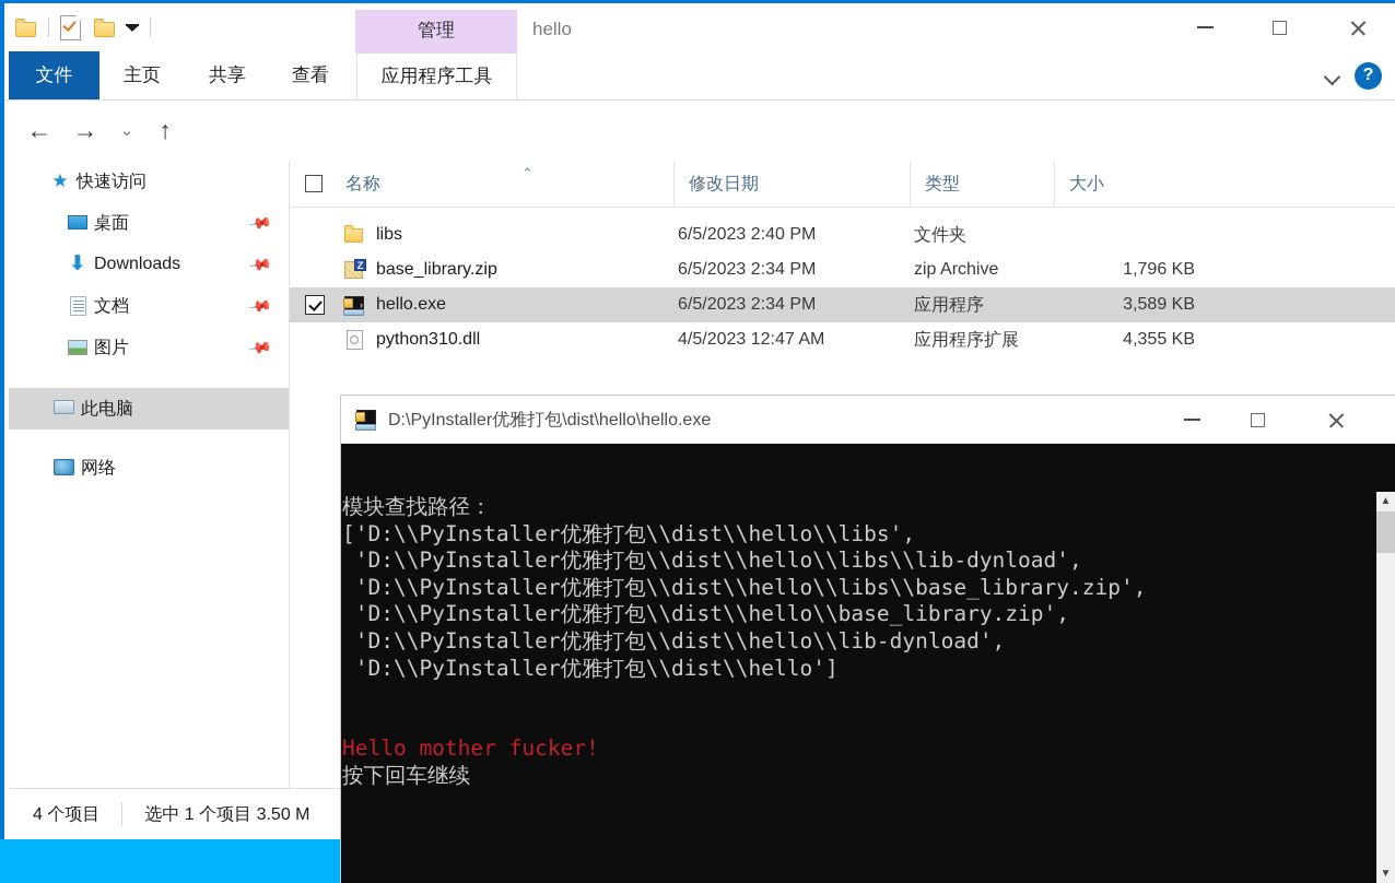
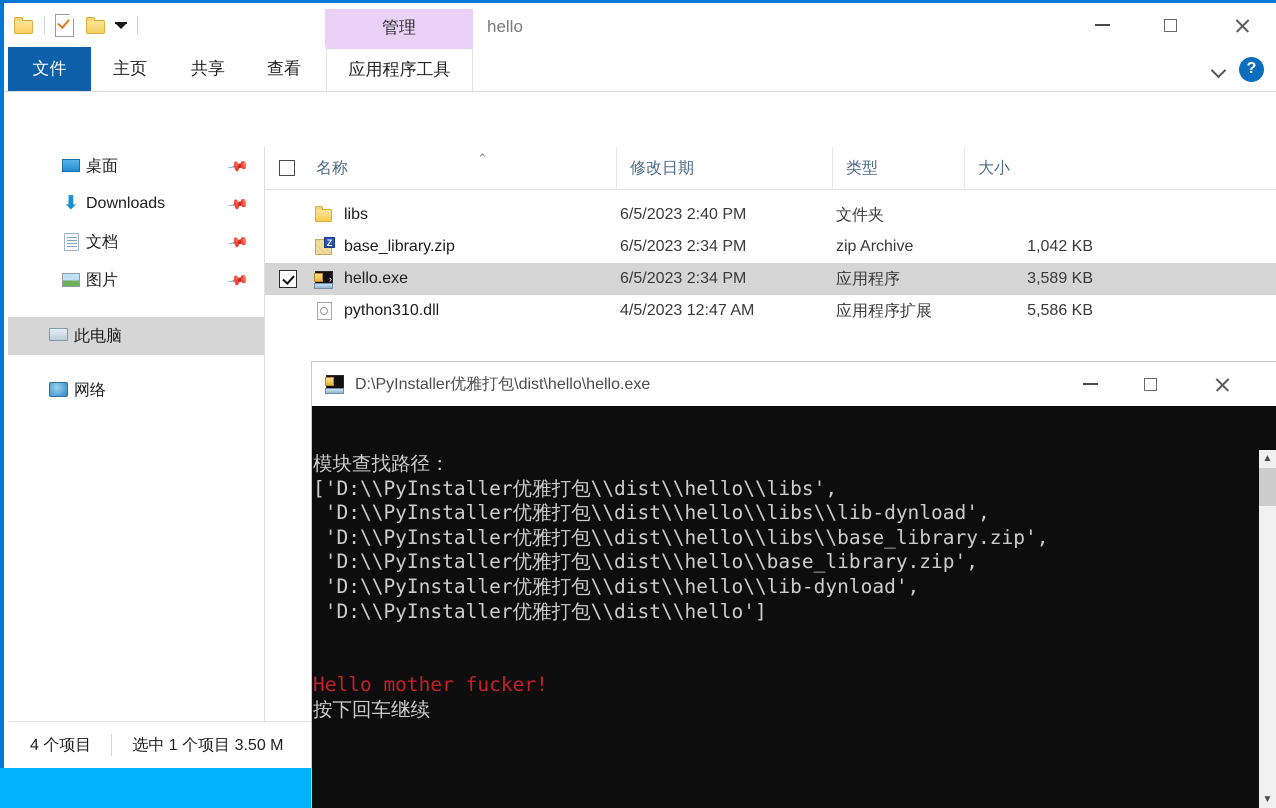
  管理
  hello
  文件
  主页
  共享
  查看
  应用程序工具
  ?
- ←
- →
- ⌄
- ↑
- ★
- 快速访问
  桌面
  ⬇
  Downloads
  文档
  图片
  此电脑
  网络
  名称
  ⌃
  修改日期
  类型
  大小
  libs
  6/5/2023 2:40 PM
  文件夹
  base_library.zip
  6/5/2023 2:34 PM
  zip Archive
- 1,796 KB
+ 1,042 KB
  ›
  hello.exe
  6/5/2023 2:34 PM
  应用程序
  3,589 KB
  python310.dll
  4/5/2023 12:47 AM
  应用程序扩展
- 4,355 KB
+ 5,586 KB
  4 个项目
  选中 1 个项目 3.50 M
  D:\PyInstaller优雅打包\dist\hello\hello.exe
  模块查找路径： ['D:\\PyInstaller优雅打包\\dist\\hello\\libs', 'D:\\PyInstaller优雅打包\\dist\\hello\\libs\\lib-dynload', 'D:\\PyInstaller优雅打包\\dist\\hello\\libs\\base_library.zip', 'D:\\PyInstaller优雅打包\\dist\\hello\\base_library.zip', 'D:\\PyInstaller优雅打包\\dist\\hello\\lib-dynload', 'D:\\PyInstaller优雅打包\\dist\\hello'] Hello mother fucker! 按下回车继续
  ▲
  ▼
